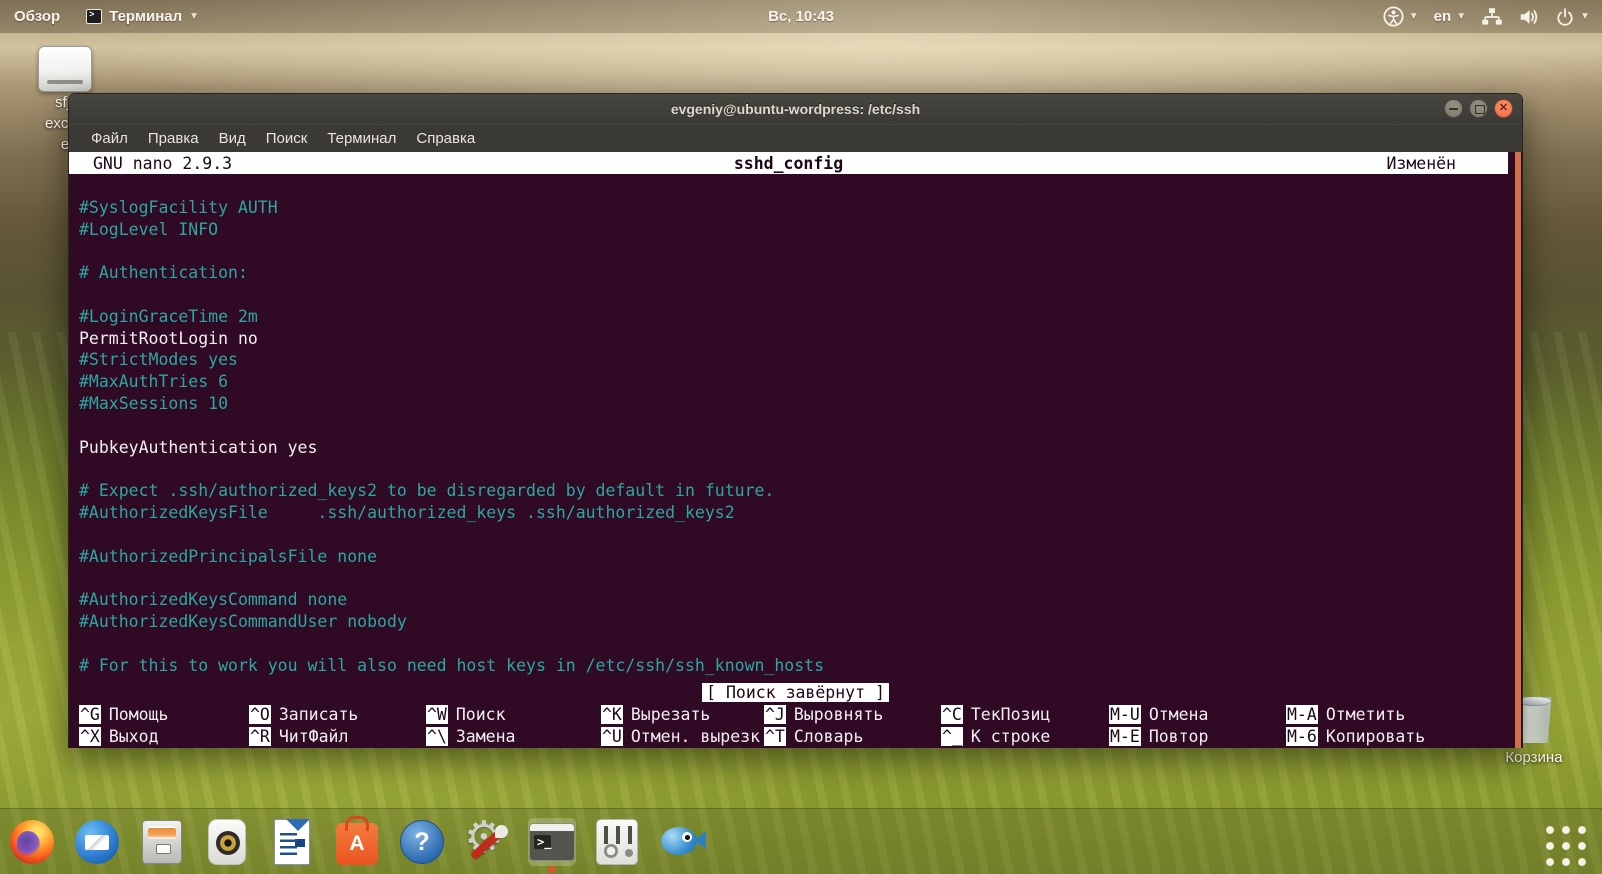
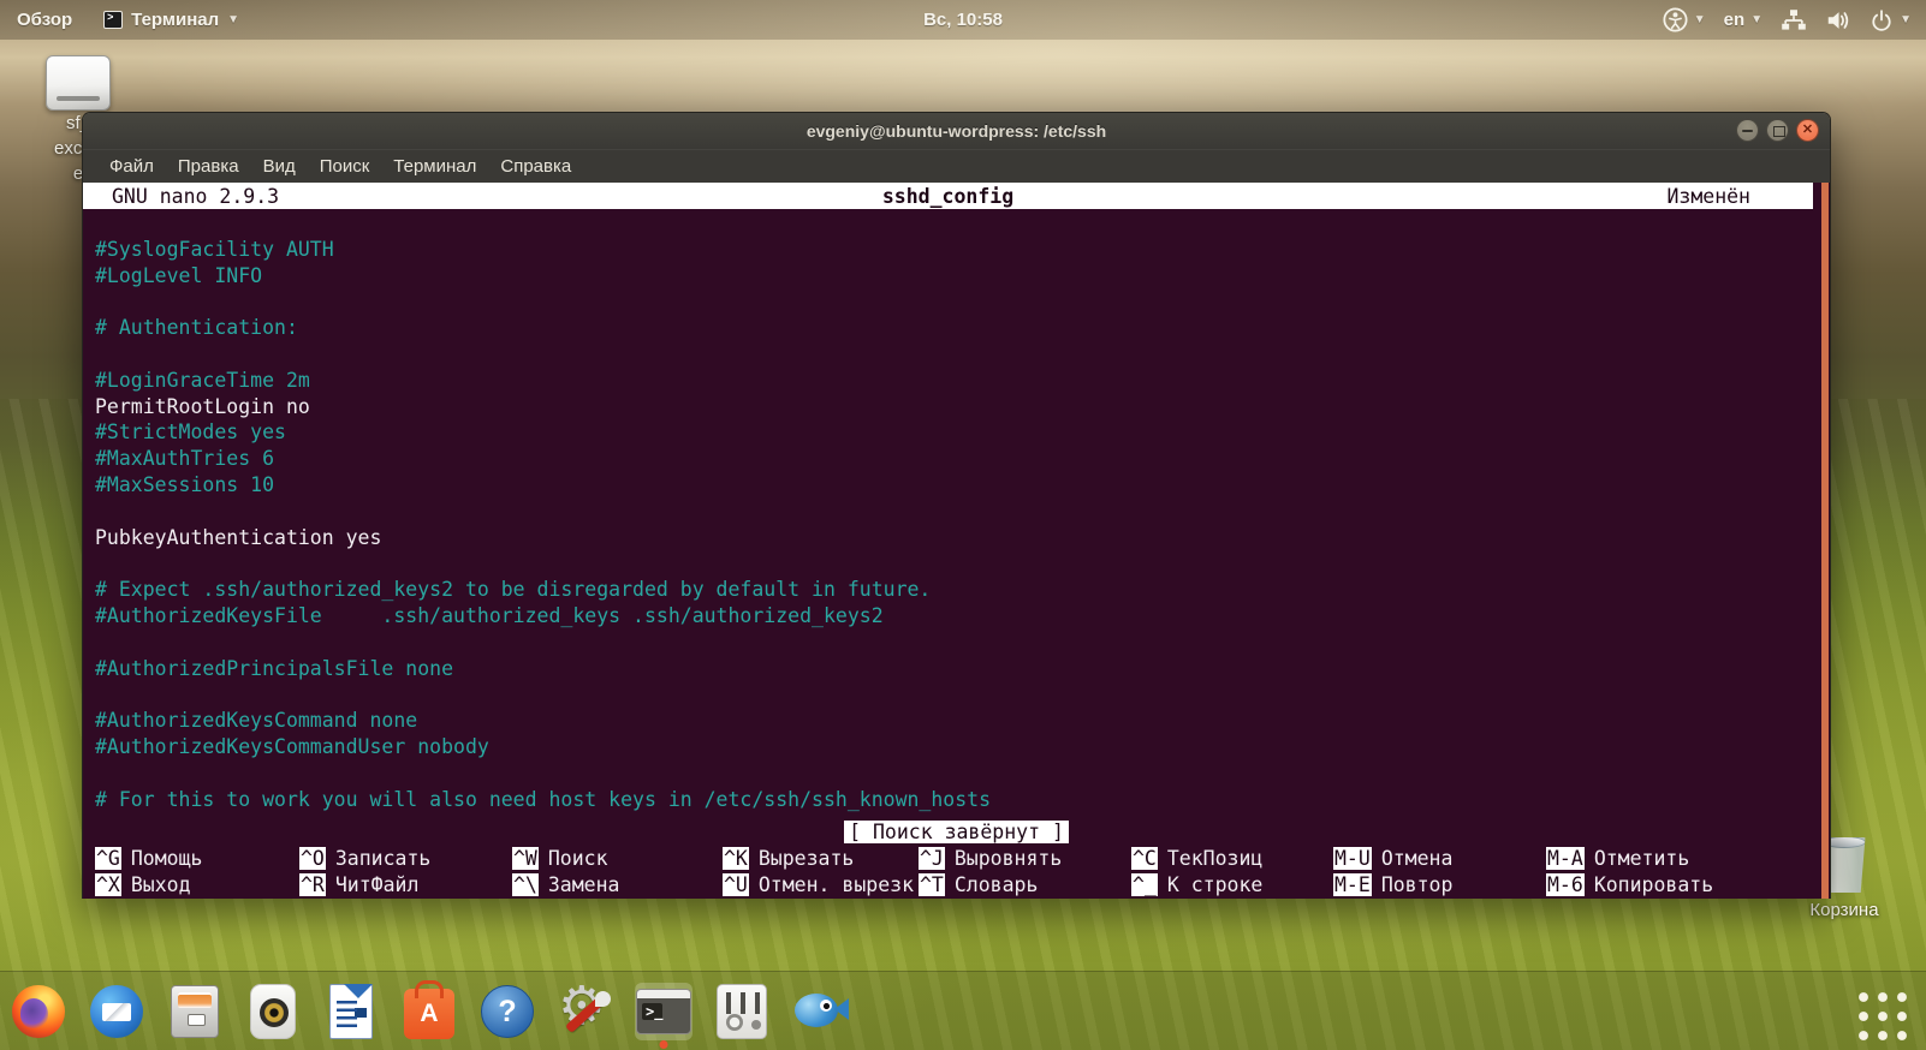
  Обзор
  Терминал
  ▼
- Вс, 10:43
+ Вс, 10:58
  ▼
  en
  ▼
  ▼
  e
  Корзина
  evgeniy@ubuntu-wordpress: /etc/ssh
  Файл
  Правка
  Вид
  Поиск
  Терминал
  Справка
  GNU nano 2.9.3
  sshd_config
  Изменён
  #SyslogFacility AUTH
  #LogLevel INFO
  # Authentication:
  #LoginGraceTime 2m
  PermitRootLogin no
  #StrictModes yes
  #MaxAuthTries 6
  #MaxSessions 10
  PubkeyAuthentication yes
  # Expect .ssh/authorized_keys2 to be disregarded by default in future.
  #AuthorizedKeysFile .ssh/authorized_keys .ssh/authorized_keys2
  #AuthorizedPrincipalsFile none
  #AuthorizedKeysCommand none
  #AuthorizedKeysCommandUser nobody
  # For this to work you will also need host keys in /etc/ssh/ssh_known_hosts
  [ Поиск завёрнут ]
  ^G Помощь
  ^O Записать
  ^W Поиск
  ^K Вырезать
  ^J Выровнять
  ^C ТекПозиц
  M-U Отмена
  M-A Отметить
  ^X Выход
  ^R ЧитФайл
  ^\ Замена
  ^U Отмен. вырезк
  ^T Словарь
  ^_ К строке
  M-E Повтор
  M-6 Копировать
  A
  ?
  ⚙
  >_
